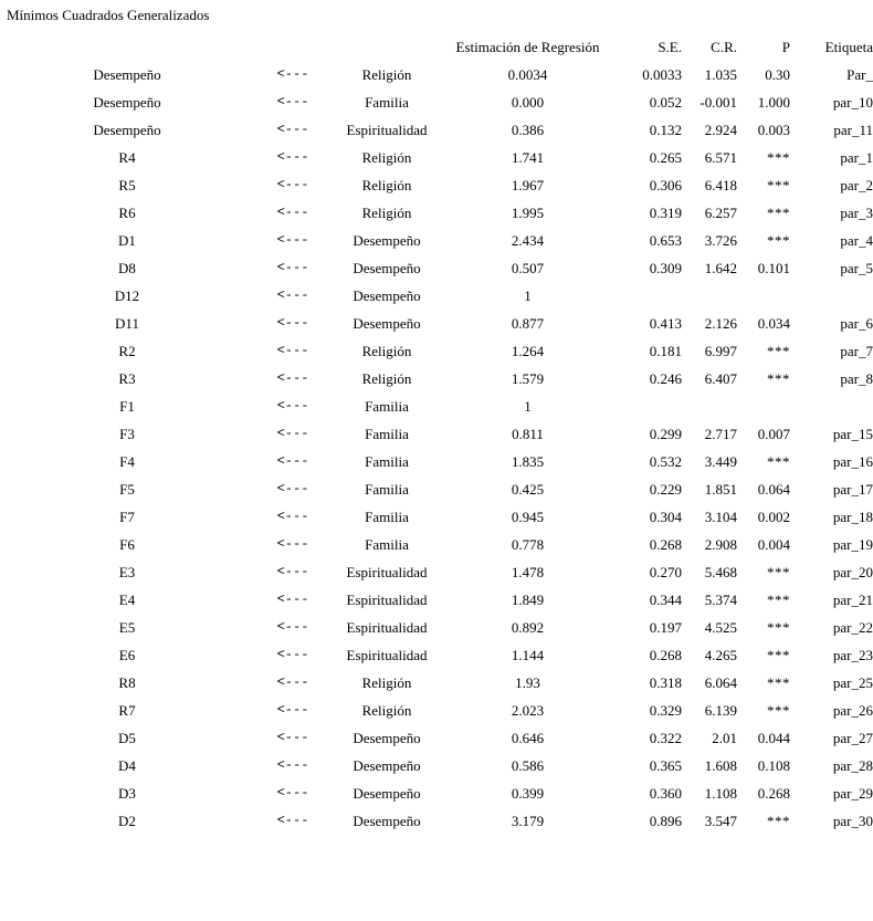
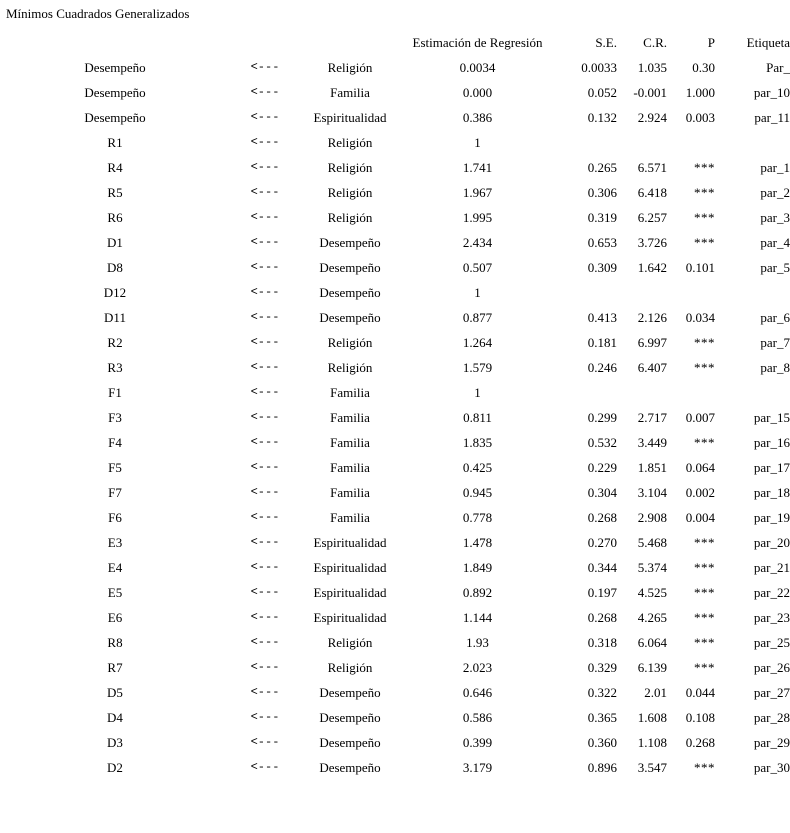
  Mínimos Cuadrados Generalizados
  			Estimación de Regresión	S.E.	C.R.	P	Etiqueta
  Desempeño	<---	Religión	0.0034	0.0033	1.035	0.30	Par_
  Desempeño	<---	Familia	0.000	0.052	-0.001	1.000	par_10
  Desempeño	<---	Espiritualidad	0.386	0.132	2.924	0.003	par_11
+ R1	<---	Religión	1
  R4	<---	Religión	1.741	0.265	6.571	***	par_1
  R5	<---	Religión	1.967	0.306	6.418	***	par_2
  R6	<---	Religión	1.995	0.319	6.257	***	par_3
  D1	<---	Desempeño	2.434	0.653	3.726	***	par_4
  D8	<---	Desempeño	0.507	0.309	1.642	0.101	par_5
  D12	<---	Desempeño	1
  D11	<---	Desempeño	0.877	0.413	2.126	0.034	par_6
  R2	<---	Religión	1.264	0.181	6.997	***	par_7
  R3	<---	Religión	1.579	0.246	6.407	***	par_8
  F1	<---	Familia	1
  F3	<---	Familia	0.811	0.299	2.717	0.007	par_15
  F4	<---	Familia	1.835	0.532	3.449	***	par_16
  F5	<---	Familia	0.425	0.229	1.851	0.064	par_17
  F7	<---	Familia	0.945	0.304	3.104	0.002	par_18
  F6	<---	Familia	0.778	0.268	2.908	0.004	par_19
  E3	<---	Espiritualidad	1.478	0.270	5.468	***	par_20
  E4	<---	Espiritualidad	1.849	0.344	5.374	***	par_21
  E5	<---	Espiritualidad	0.892	0.197	4.525	***	par_22
  E6	<---	Espiritualidad	1.144	0.268	4.265	***	par_23
  R8	<---	Religión	1.93	0.318	6.064	***	par_25
  R7	<---	Religión	2.023	0.329	6.139	***	par_26
  D5	<---	Desempeño	0.646	0.322	2.01	0.044	par_27
  D4	<---	Desempeño	0.586	0.365	1.608	0.108	par_28
  D3	<---	Desempeño	0.399	0.360	1.108	0.268	par_29
  D2	<---	Desempeño	3.179	0.896	3.547	***	par_30
